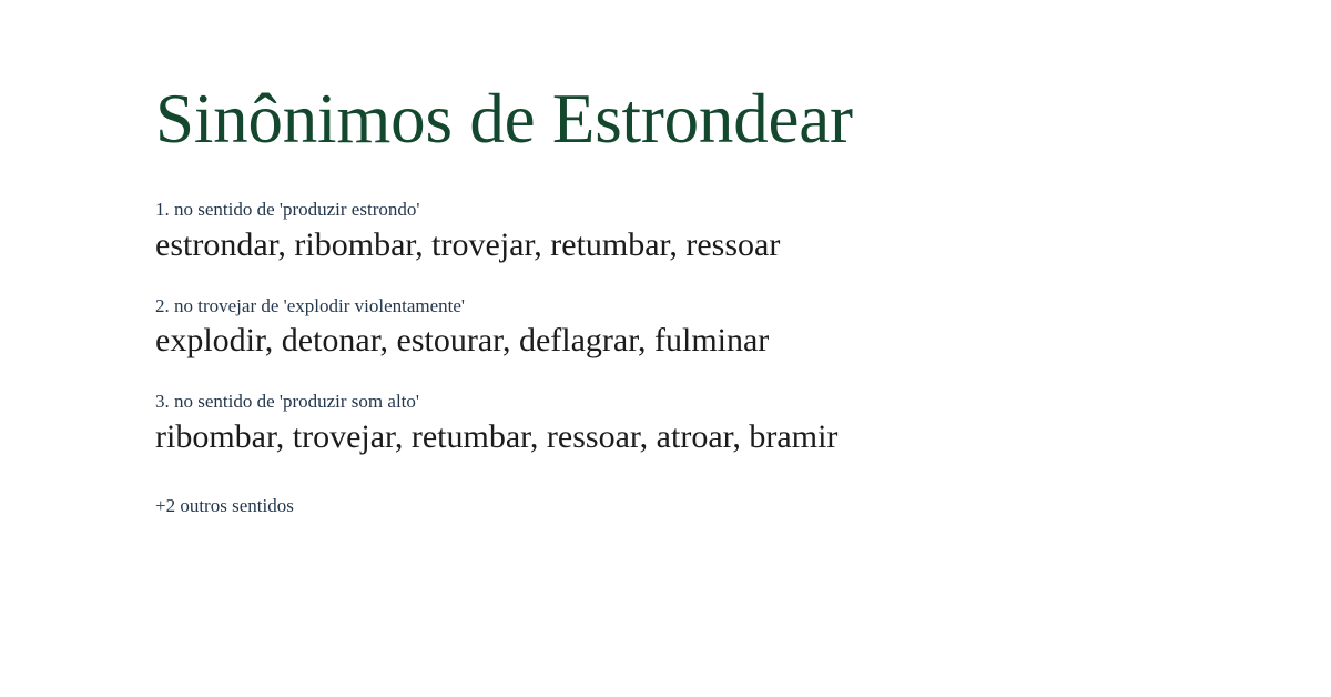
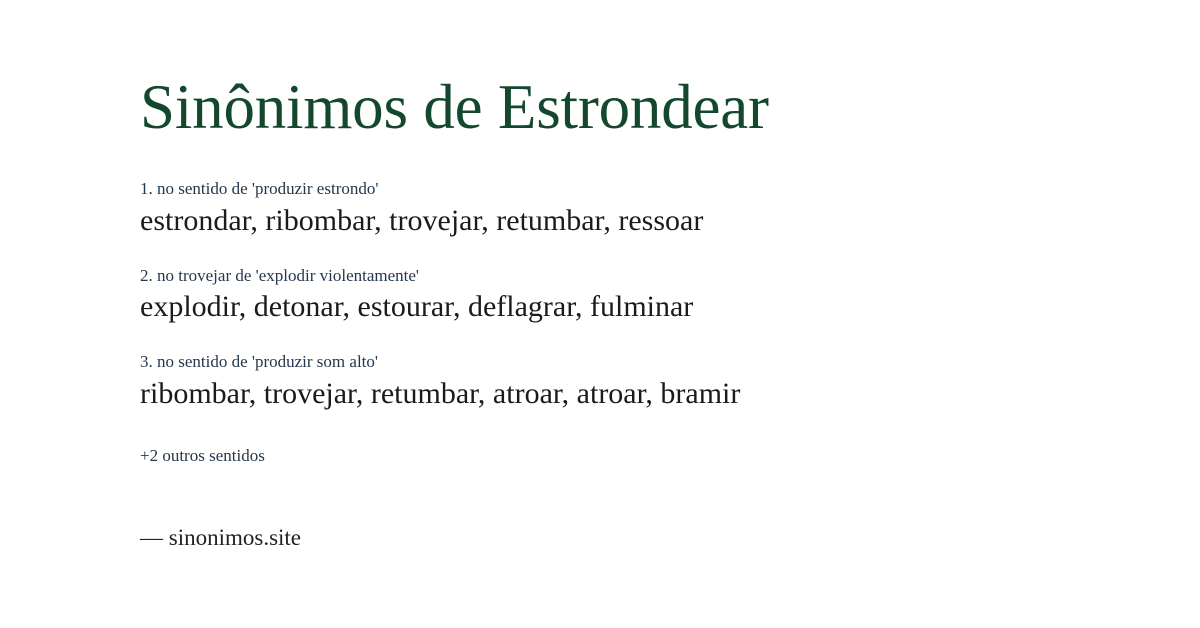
  Sinônimos de Estrondear
  1. no sentido de 'produzir estrondo'
  estrondar, ribombar, trovejar, retumbar, ressoar
  2. no trovejar de 'explodir violentamente'
  explodir, detonar, estourar, deflagrar, fulminar
  3. no sentido de 'produzir som alto'
- ribombar, trovejar, retumbar, ressoar, atroar, bramir
+ ribombar, trovejar, retumbar, atroar, atroar, bramir
  +2 outros sentidos
+ — sinonimos.site
